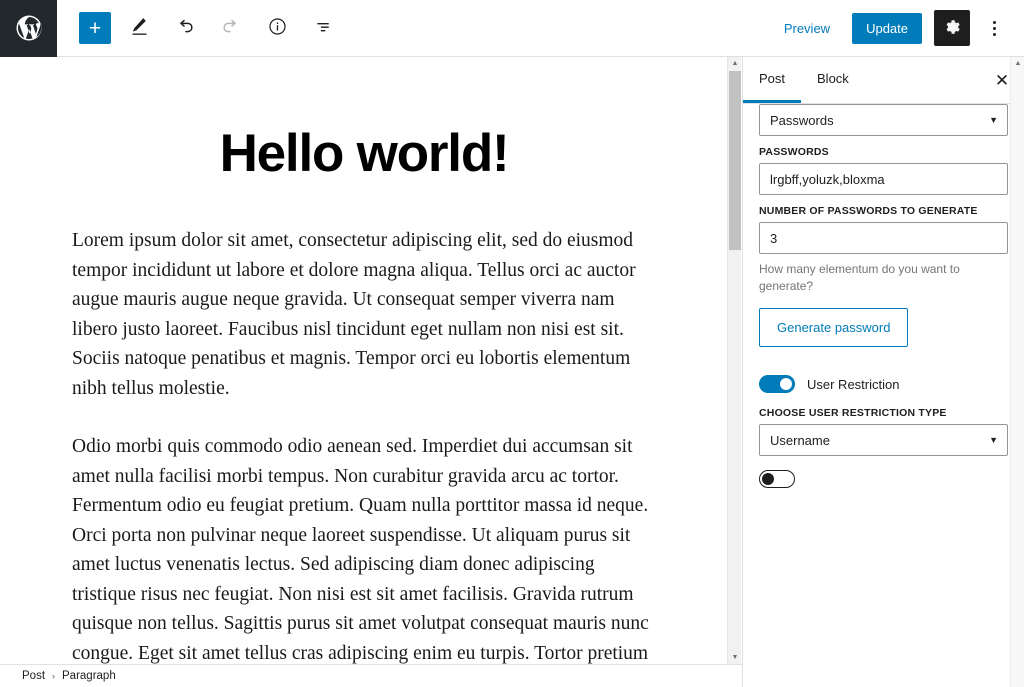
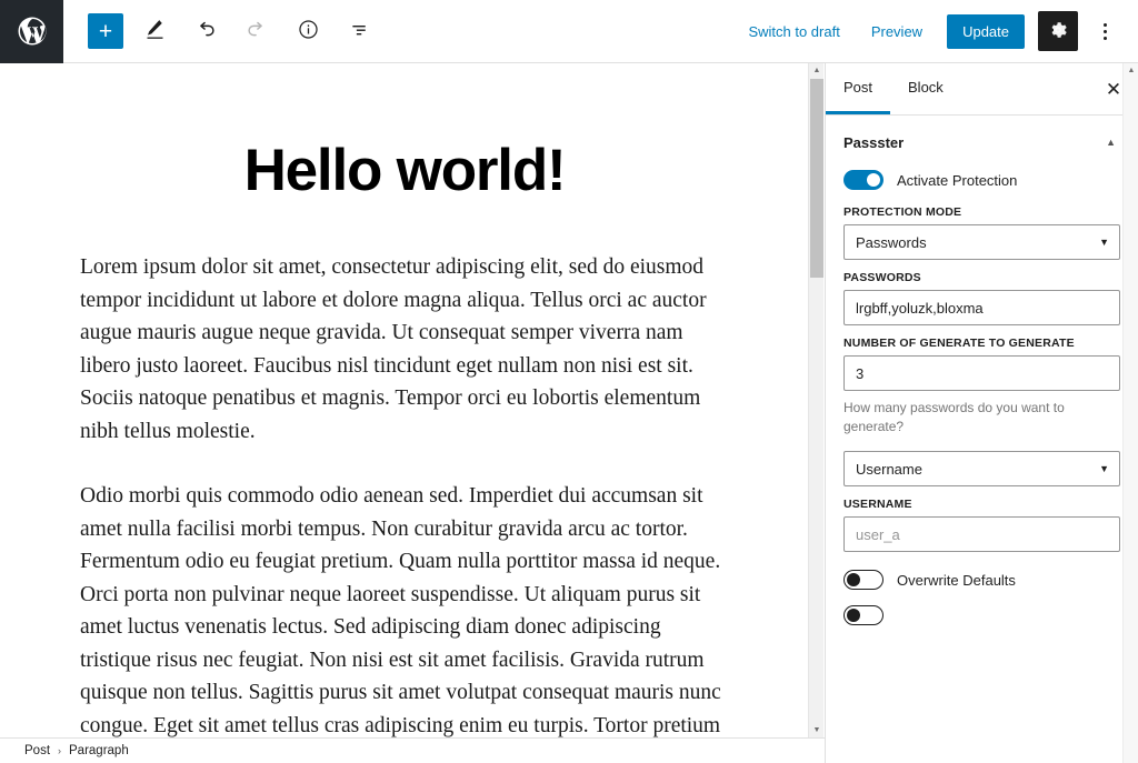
  +
+ Switch to draft
  Preview
  Update
  Hello world!
  Lorem ipsum dolor sit amet, consectetur adipiscing elit, sed do eiusmod tempor incididunt ut labore et dolore magna aliqua. Tellus orci ac auctor augue mauris augue neque gravida. Ut consequat semper viverra nam libero justo laoreet. Faucibus nisl tincidunt eget nullam non nisi est sit. Sociis natoque penatibus et magnis. Tempor orci eu lobortis elementum nibh tellus molestie.
  Odio morbi quis commodo odio aenean sed. Imperdiet dui accumsan sit amet nulla facilisi morbi tempus. Non curabitur gravida arcu ac tortor. Fermentum odio eu feugiat pretium. Quam nulla porttitor massa id neque. Orci porta non pulvinar neque laoreet suspendisse. Ut aliquam purus sit amet luctus venenatis lectus. Sed adipiscing diam donec adipiscing tristique risus nec feugiat. Non nisi est sit amet facilisis. Gravida rutrum quisque non tellus. Sagittis purus sit amet volutpat consequat mauris nunc congue. Eget sit amet tellus cras adipiscing enim eu turpis. Tortor pretium
  Post
  Block
  ✕
+ Passster
+ ▲
+ Activate Protection
+ PROTECTION MODE
  Passwords
  ▼
  PASSWORDS
  lrgbff,yoluzk,bloxma
- NUMBER OF PASSWORDS TO GENERATE
+ NUMBER OF GENERATE TO GENERATE
  3
- How many elementum do you want to generate?
+ How many passwords do you want to generate?
- Generate password
- User Restriction
- CHOOSE USER RESTRICTION TYPE
  Username
  ▼
+ USERNAME
+ user_a
+ Overwrite Defaults
  Post
  ›
  Paragraph
